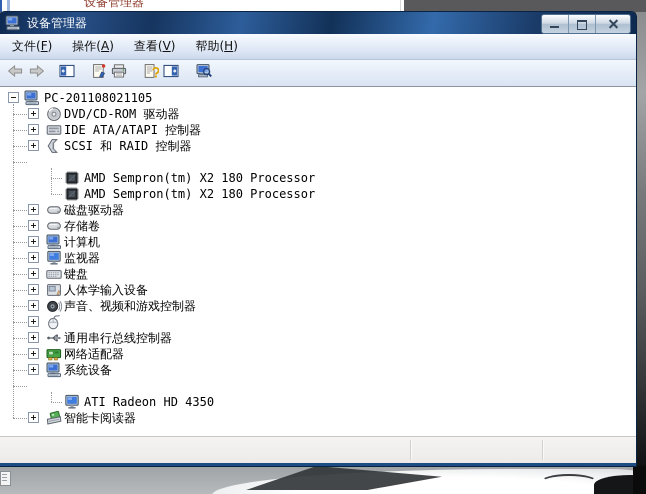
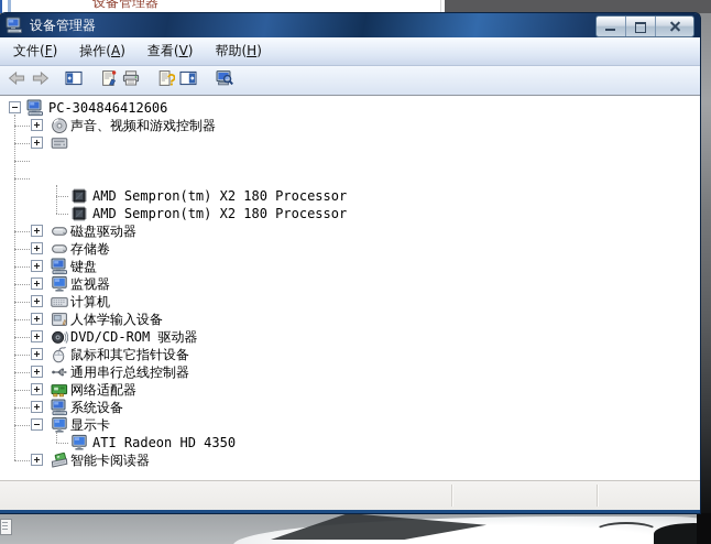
  设备管理器
  设备管理器
  文件(F)
  操作(A)
  查看(V)
  帮助(H)
- PC-201108021105
+ PC-304846412606
- DVD/CD-ROM 驱动器
+ 声音、视频和游戏控制器
- IDE ATA/ATAPI 控制器
- SCSI 和 RAID 控制器
  AMD Sempron(tm) X2 180 Processor
  AMD Sempron(tm) X2 180 Processor
  磁盘驱动器
  存储卷
- 计算机
+ 键盘
  监视器
- 键盘
+ 计算机
  人体学输入设备
- 声音、视频和游戏控制器
+ DVD/CD-ROM 驱动器
+ 鼠标和其它指针设备
  通用串行总线控制器
  网络适配器
  系统设备
+ 显示卡
  ATI Radeon HD 4350
  智能卡阅读器
